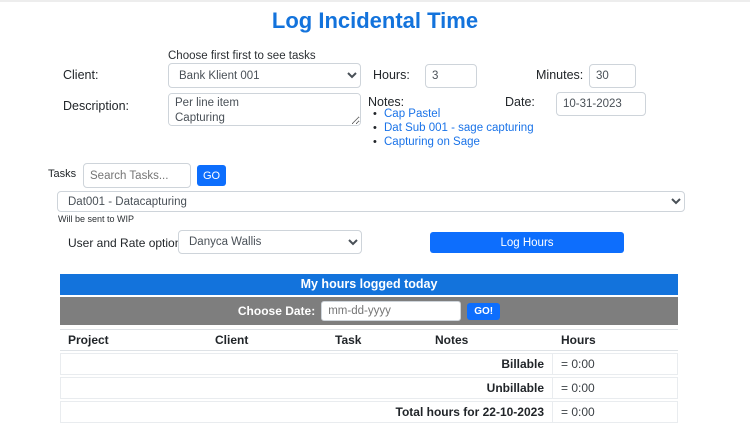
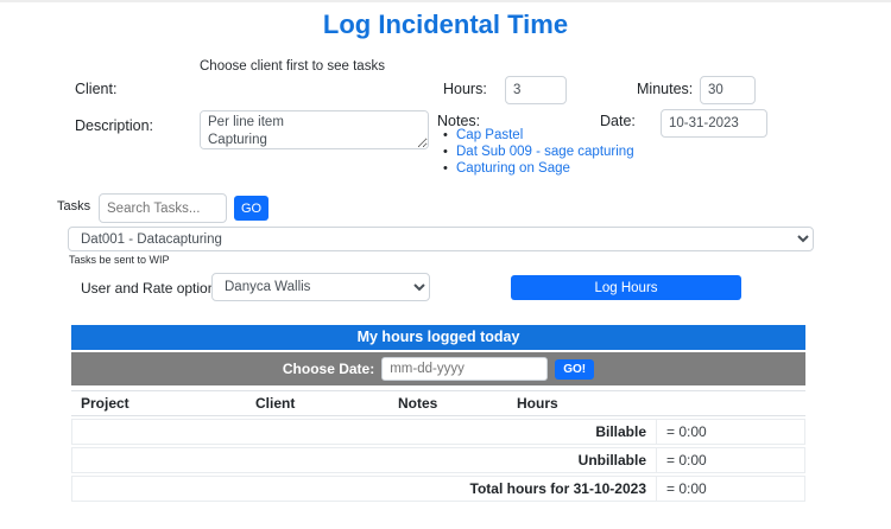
  Log Incidental Time
- Choose first first to see tasks
+ Choose client first to see tasks
  Client:
- Bank Klient 001
  Hours:
  3
  Minutes:
  30
  Description:
  Per line item
  Capturing
  Notes:
  Cap Pastel
- Dat Sub 001 - sage capturing
+ Dat Sub 009 - sage capturing
  Capturing on Sage
  Date:
  10-31-2023
  Tasks
  Search Tasks...
  GO
  Dat001 - Datacapturing
- Will be sent to WIP
+ Tasks be sent to WIP
  User and Rate optio
  Danyca Wallis
  Log Hours
  My hours logged today
  Choose Date:
  mm-dd-yyyy
  GO!
  Project
  Client
- Task
  Notes
  Hours
  Billable
  = 0:00
  Unbillable
  = 0:00
- Total hours for 22-10-2023
+ Total hours for 31-10-2023
  = 0:00
